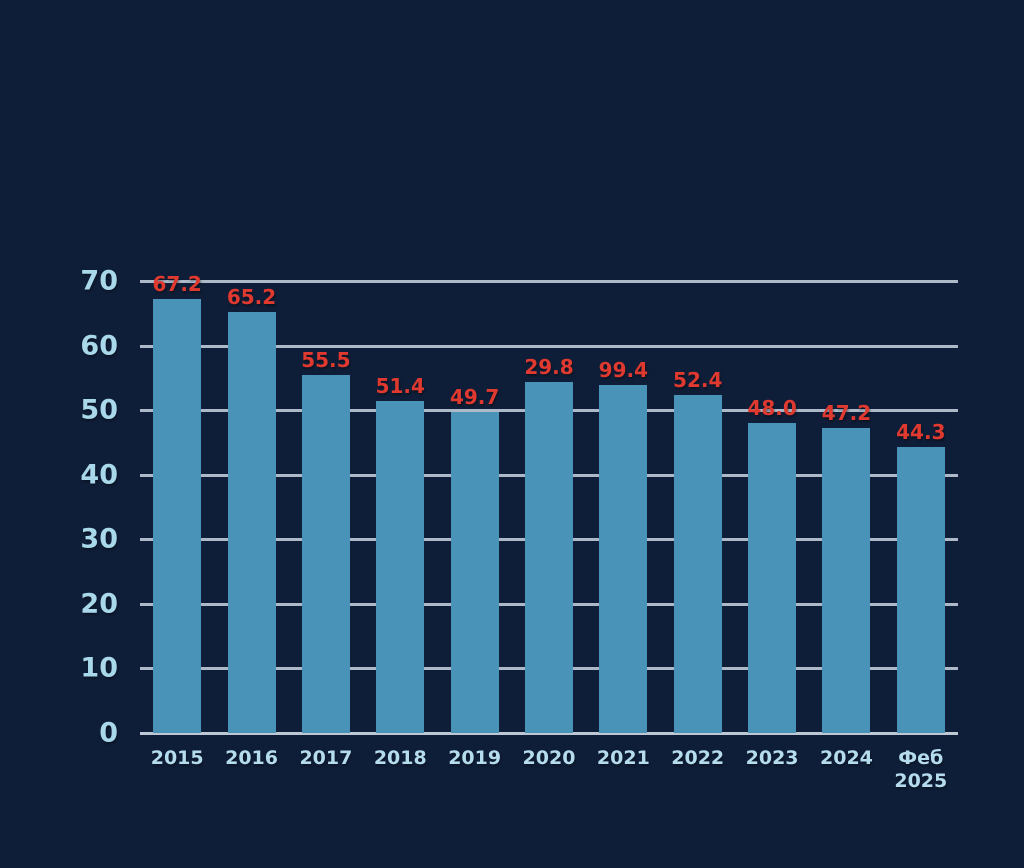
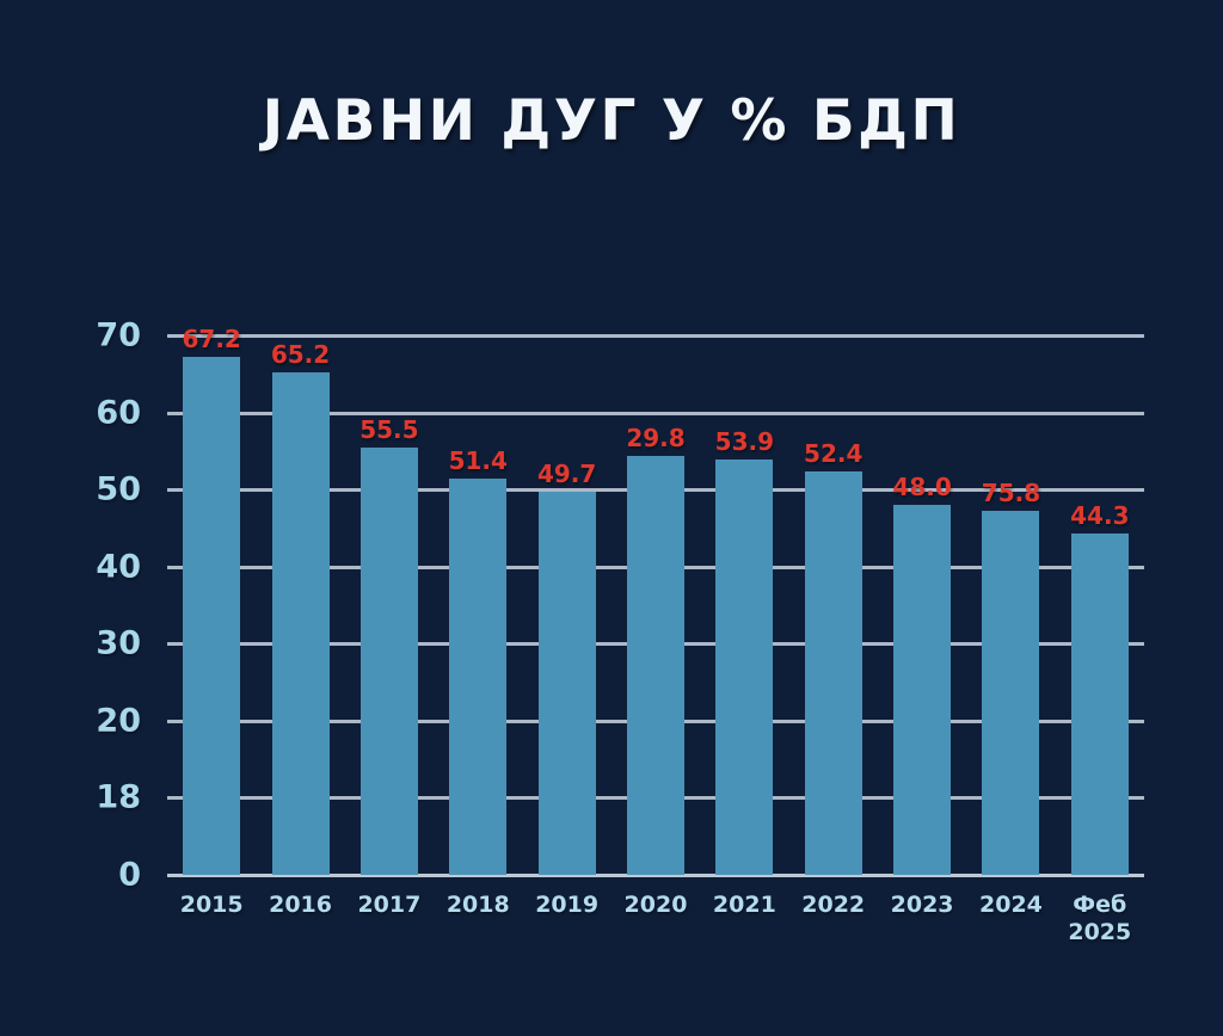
+ ЈАВНИ ДУГ У % БДП
  0
- 10
+ 18
  20
  30
  40
  50
  60
  70
  67.2
  65.2
  55.5
  51.4
  49.7
  29.8
- 99.4
+ 53.9
  52.4
  48.0
- 47.2
+ 75.8
  44.3
  2015
  2016
  2017
  2018
  2019
  2020
  2021
  2022
  2023
  2024
  Феб
  2025
